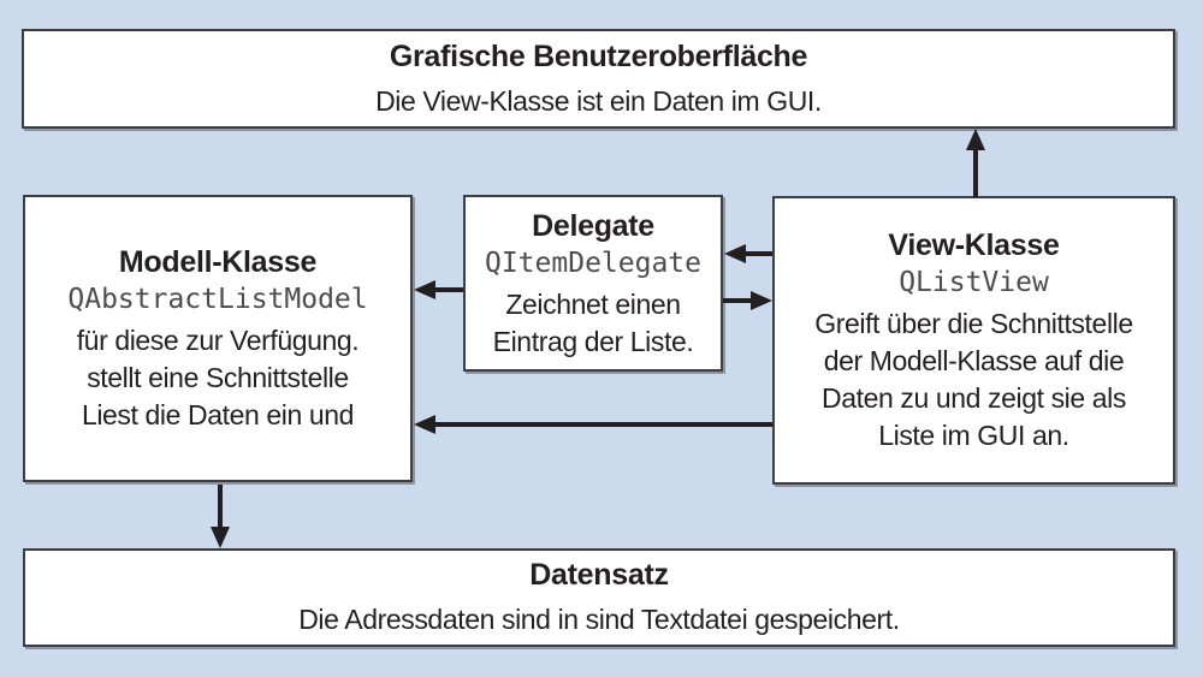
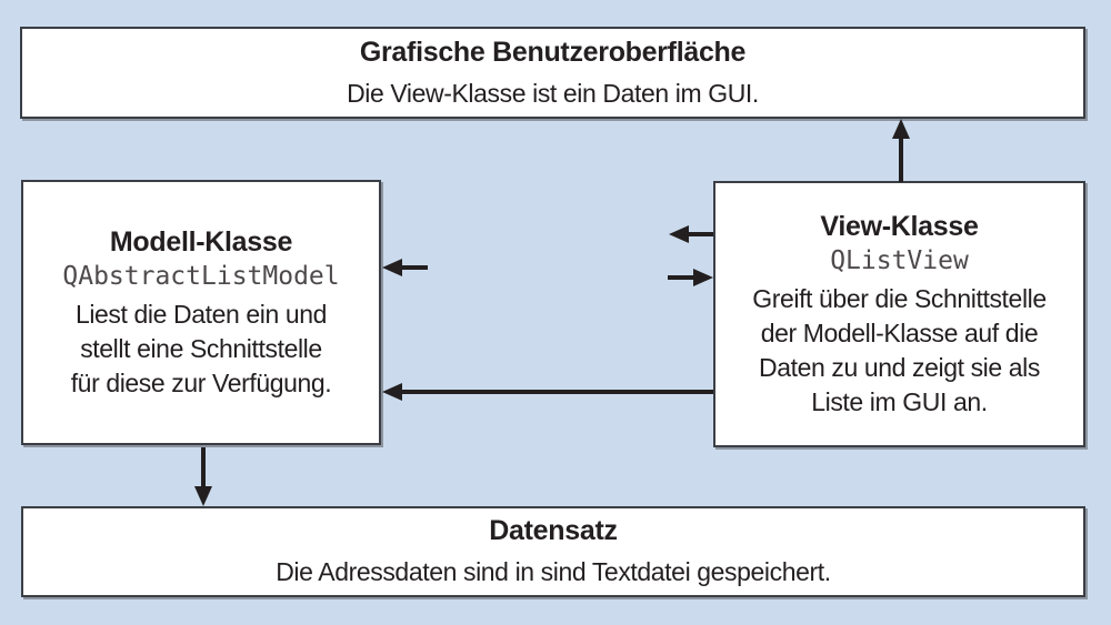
  Grafische Benutzeroberfläche
  Die View-Klasse ist ein Daten im GUI.
  Modell-Klasse
  QAbstractListModel
- für diese zur Verfügung.
+ Liest die Daten ein und
  stellt eine Schnittstelle
- Liest die Daten ein und
+ für diese zur Verfügung.
- Delegate
- QItemDelegate
- Zeichnet einen
- Eintrag der Liste.
  View-Klasse
  QListView
  Greift über die Schnittstelle
  der Modell-Klasse auf die
  Daten zu und zeigt sie als
  Liste im GUI an.
  Datensatz
  Die Adressdaten sind in sind Textdatei gespeichert.
